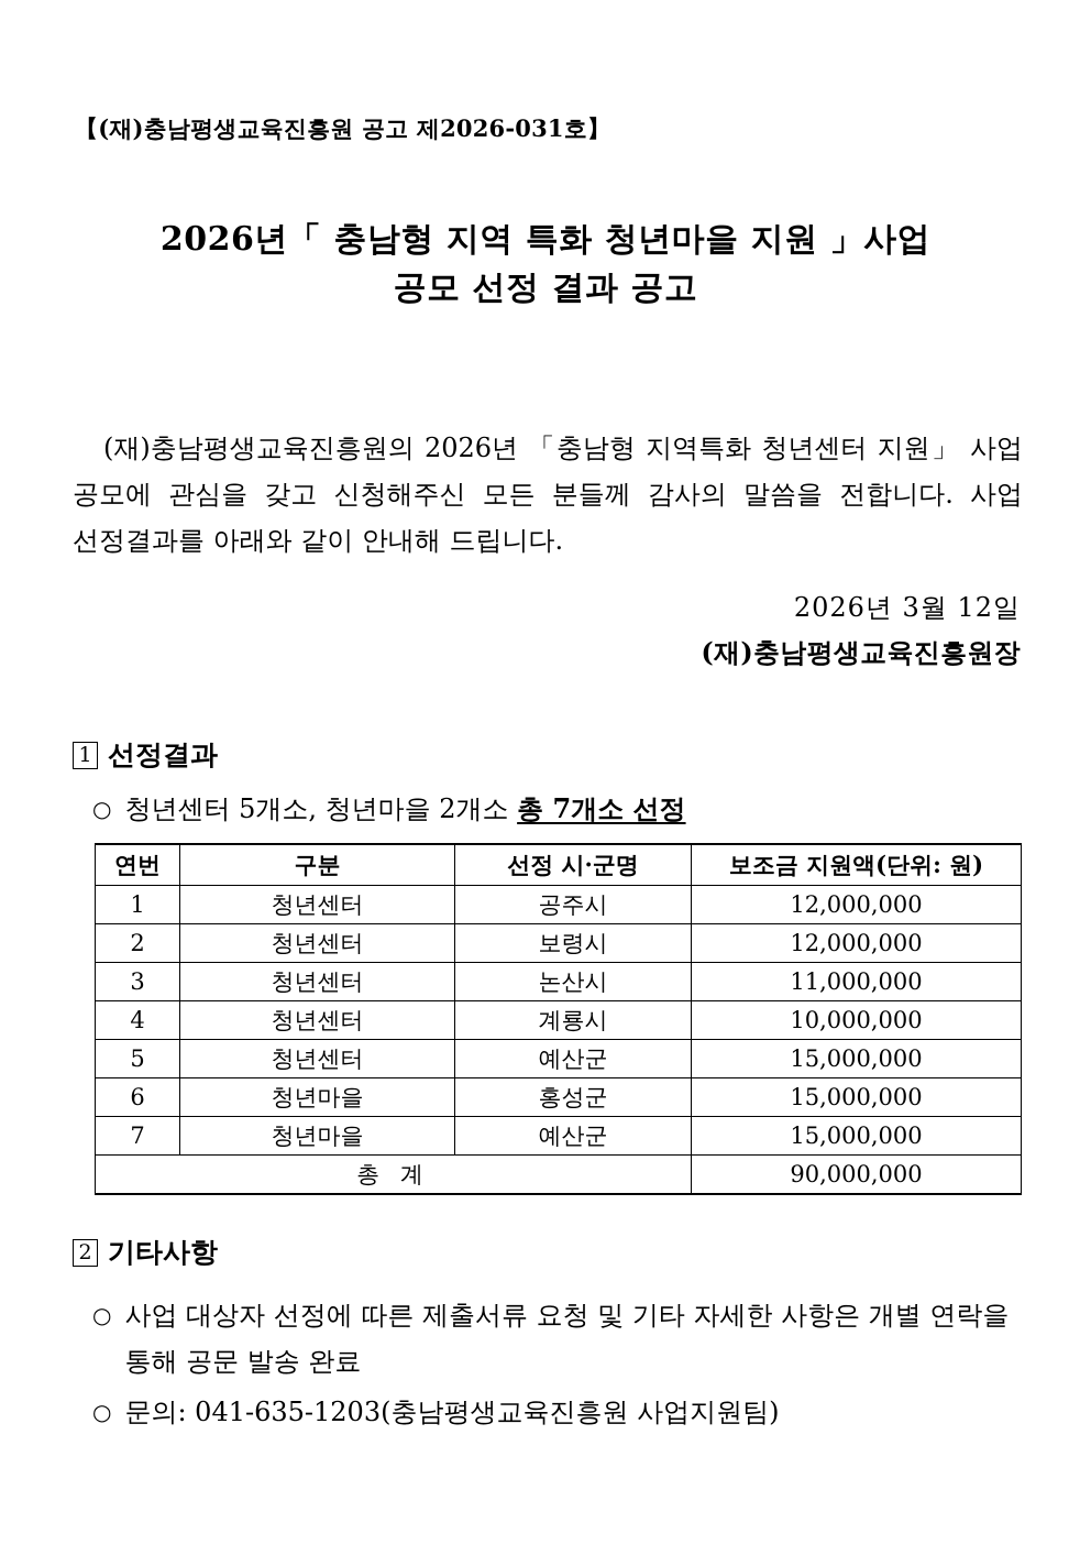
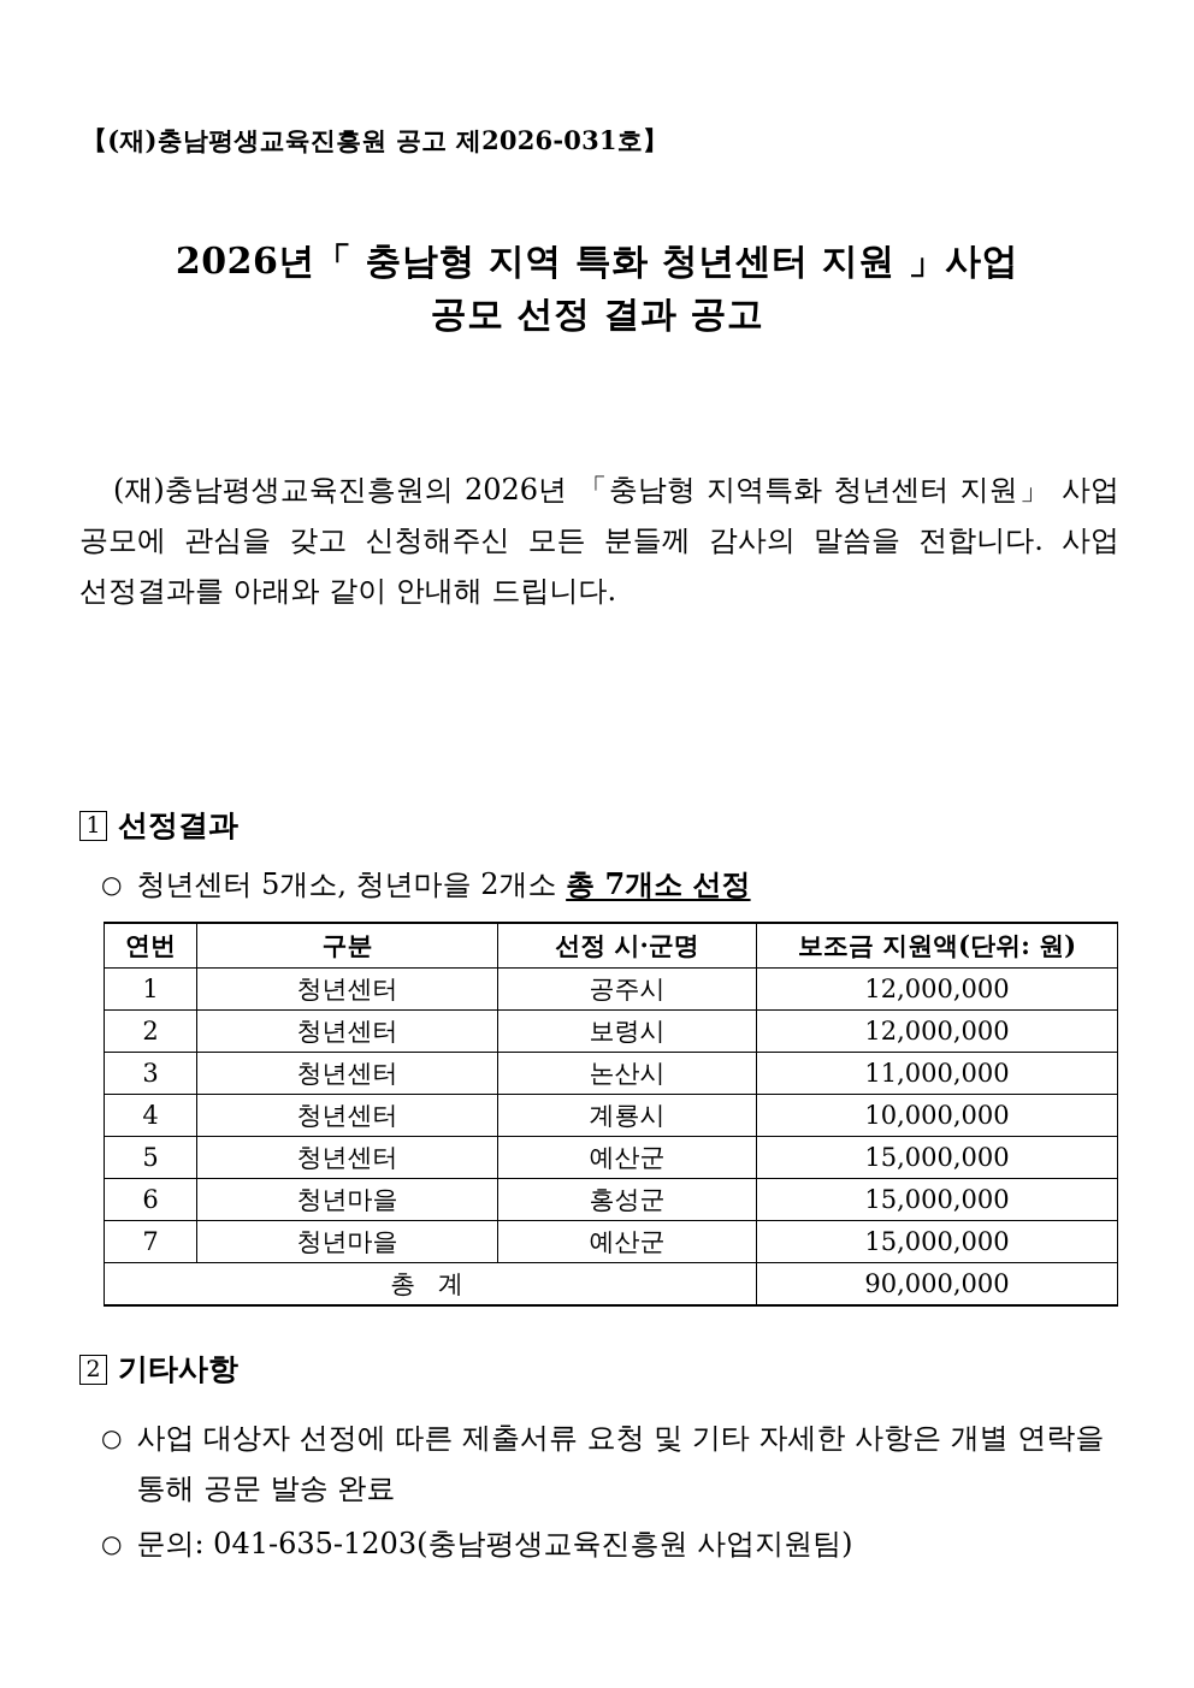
  【(재)충남평생교육진흥원 공고 제2026-031호】
- 2026년「 충남형 지역 특화 청년마을 지원 」사업
+ 2026년「 충남형 지역 특화 청년센터 지원 」사업
  공모 선정 결과 공고
  (재)충남평생교육진흥원의 2026년 「충남형 지역특화 청년센터 지원」 사업 공모에 관심을 갖고 신청해주신 모든 분들께 감사의 말씀을 전합니다. 사업 선정결과를 아래와 같이 안내해 드립니다.
- 2026년 3월 12일
- (재)충남평생교육진흥원장
  1
  선정결과
  ○
  청년센터 5개소, 청년마을 2개소 총 7개소 선정
  연번	구분	선정 시·군명	보조금 지원액(단위: 원)
  1	청년센터	공주시	12,000,000
  2	청년센터	보령시	12,000,000
  3	청년센터	논산시	11,000,000
  4	청년센터	계룡시	10,000,000
  5	청년센터	예산군	15,000,000
  6	청년마을	홍성군	15,000,000
  7	청년마을	예산군	15,000,000
  총 계	90,000,000
  2
  기타사항
  ○
  사업 대상자 선정에 따른 제출서류 요청 및 기타 자세한 사항은 개별 연락을 통해 공문 발송 완료
  ○
  문의: 041-635-1203(충남평생교육진흥원 사업지원팀)
